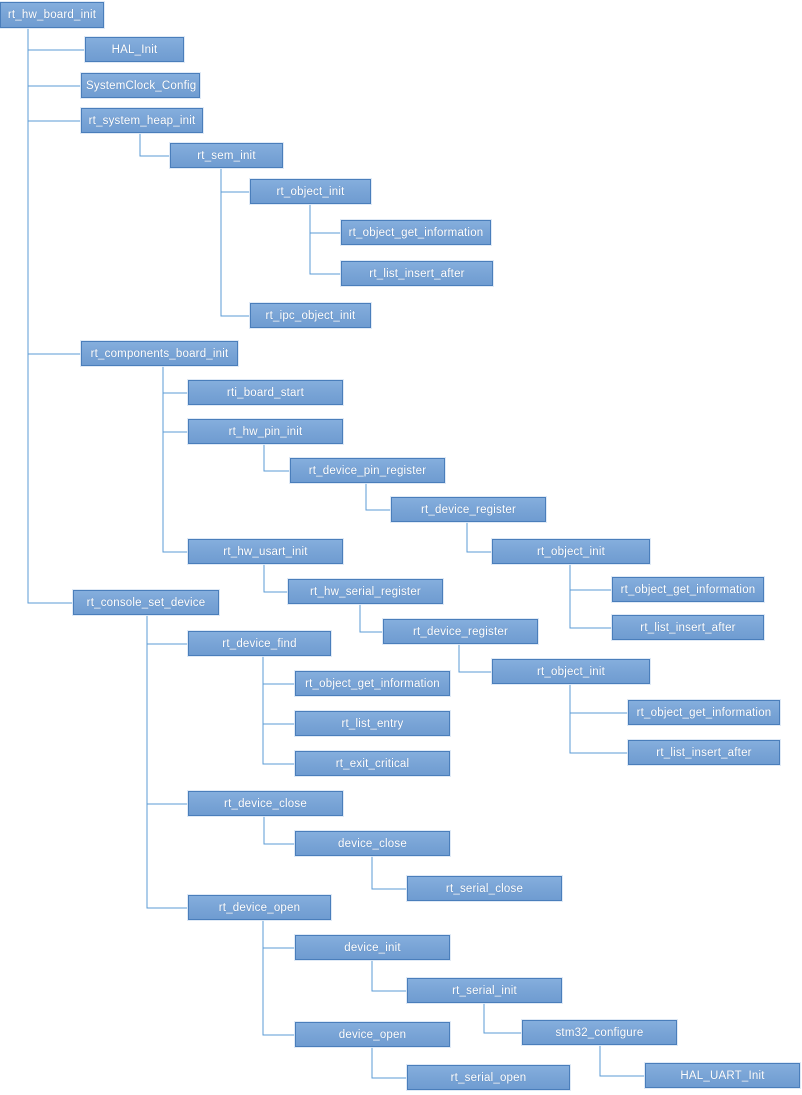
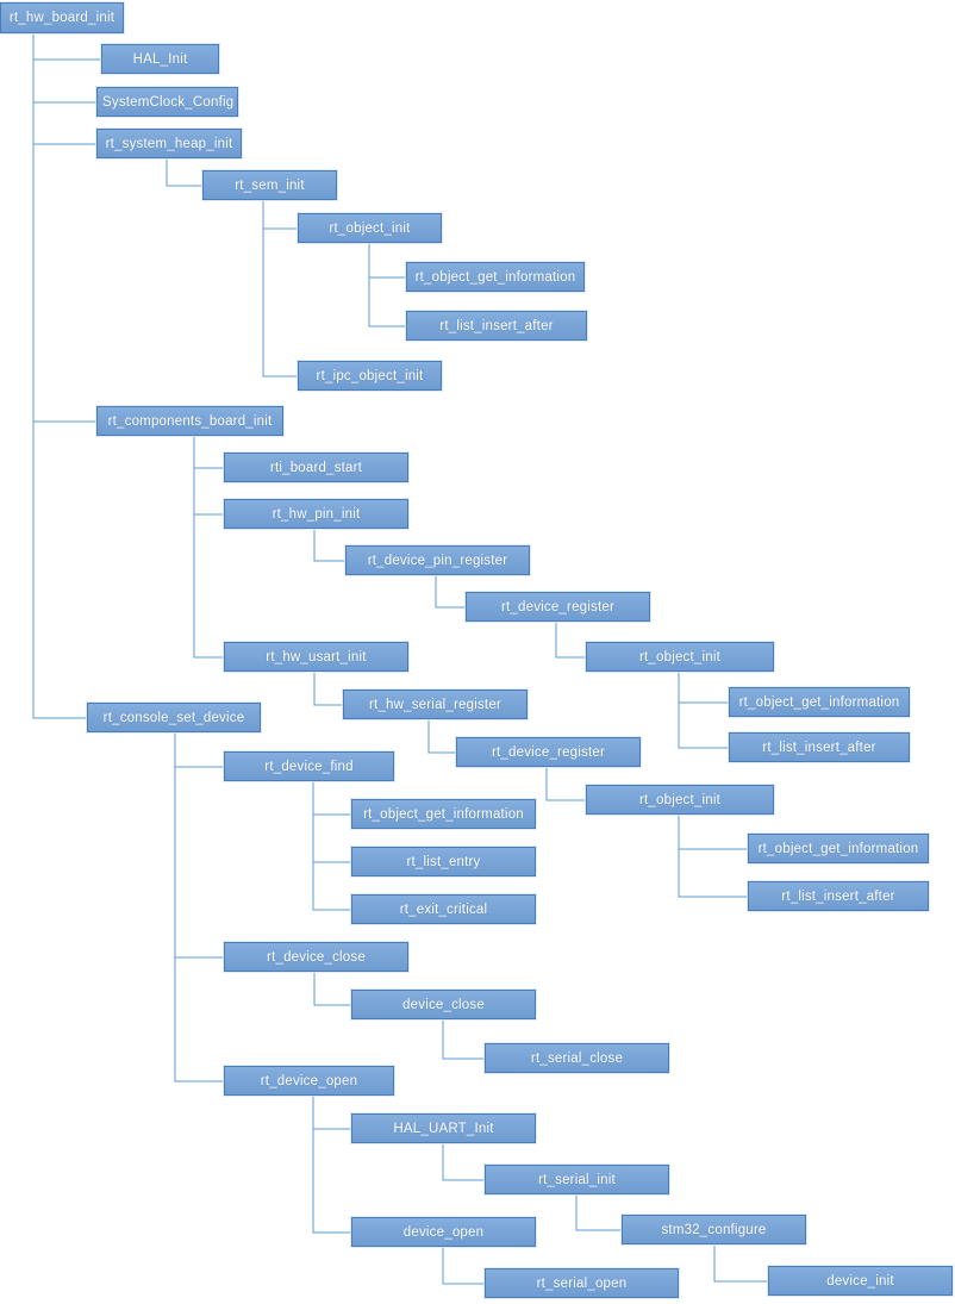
  rt_hw_board_init
  HAL_Init
  SystemClock_Config
  rt_system_heap_init
  rt_sem_init
  rt_object_init
  rt_object_get_information
  rt_list_insert_after
  rt_ipc_object_init
  rt_components_board_init
  rti_board_start
  rt_hw_pin_init
  rt_device_pin_register
  rt_device_register
  rt_hw_usart_init
  rt_object_init
  rt_hw_serial_register
  rt_object_get_information
  rt_console_set_device
  rt_device_register
  rt_list_insert_after
  rt_device_find
  rt_object_init
  rt_object_get_information
  rt_object_get_information
  rt_list_entry
  rt_list_insert_after
  rt_exit_critical
  rt_device_close
  device_close
  rt_serial_close
  rt_device_open
- device_init
+ HAL_UART_Init
  rt_serial_init
  device_open
  stm32_configure
  rt_serial_open
- HAL_UART_Init
+ device_init
